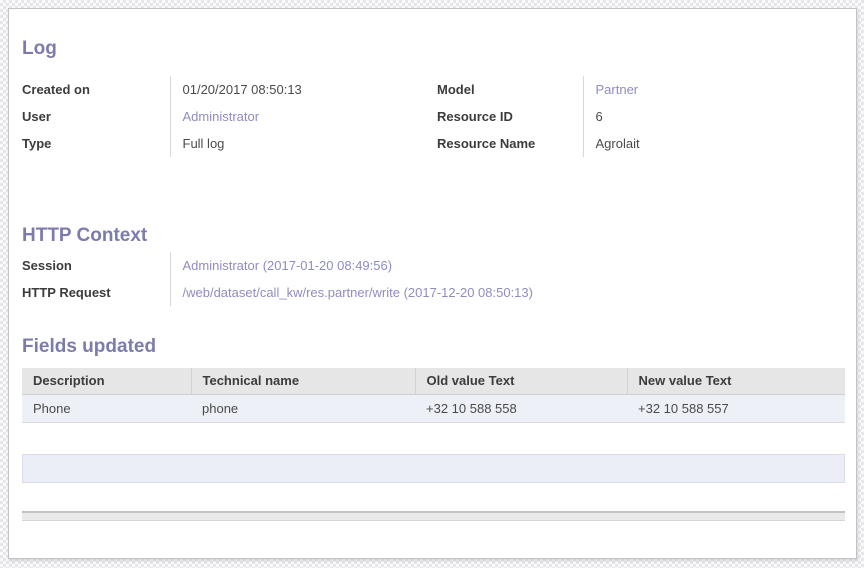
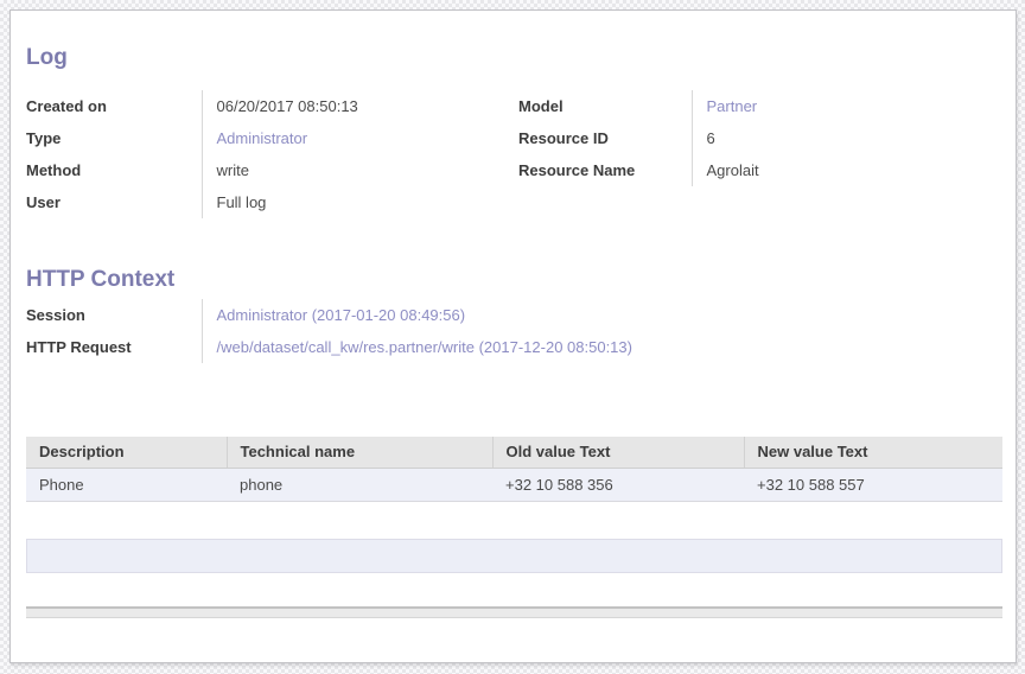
  Log
- Created on	01/20/2017 08:50:13
+ Created on	06/20/2017 08:50:13
- User	Administrator
+ Type	Administrator
+ Method	write
- Type	Full log
+ User	Full log
  Model	Partner
  Resource ID	6
  Resource Name	Agrolait
  HTTP Context
  Session	Administrator (2017-01-20 08:49:56)
  HTTP Request	/web/dataset/call_kw/res.partner/write (2017-12-20 08:50:13)
- Fields updated
  Description	Technical name	Old value Text	New value Text
- Phone	phone	+32 10 588 558	+32 10 588 557
+ Phone	phone	+32 10 588 356	+32 10 588 557
